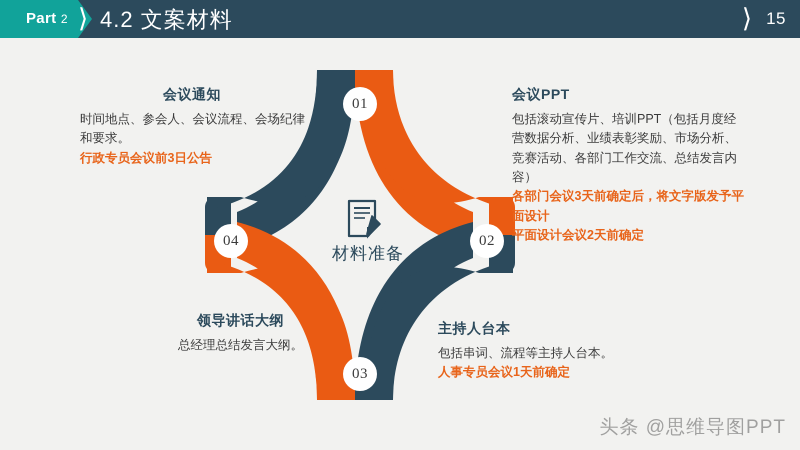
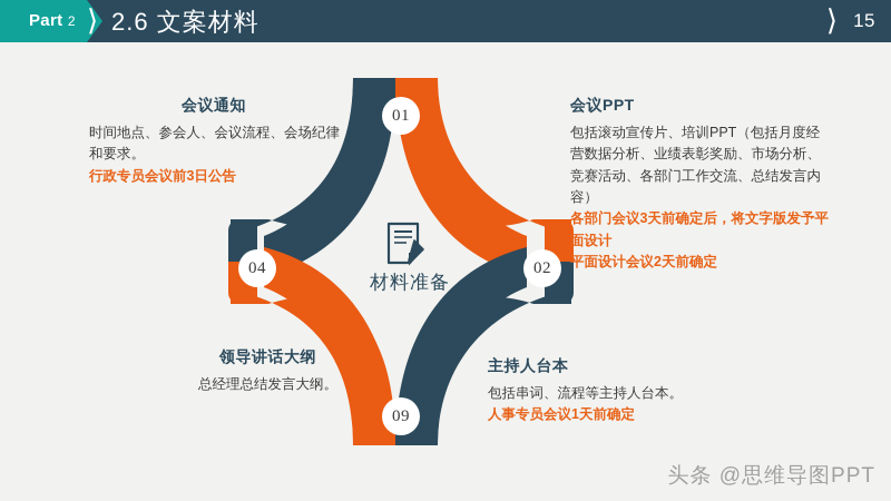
  Part 2
  ⟩
- 4.2 文案材料
+ 2.6 文案材料
  ⟩
  15
  01
  02
- 03
+ 09
  04
  材料准备
  会议通知
  时间地点、参会人、会议流程、会场纪律和要求。
  行政专员会议前3日公告
  会议PPT
  包括滚动宣传片、培训PPT（包括月度经营数据分析、业绩表彰奖励、市场分析、竞赛活动、各部门工作交流、总结发言内容）
  各部门会议3天前确定后，将文字版发予平面设计
  平面设计会议2天前确定
  领导讲话大纲
  总经理总结发言大纲。
  主持人台本
  包括串词、流程等主持人台本。
  人事专员会议1天前确定
  头条 @思维导图PPT
